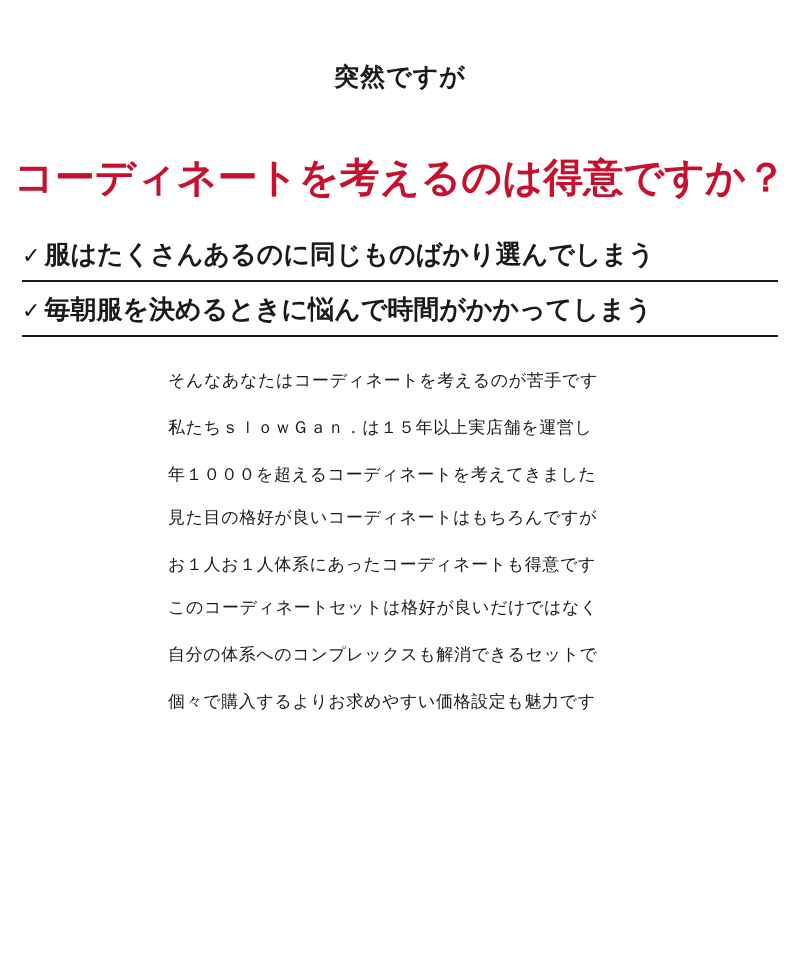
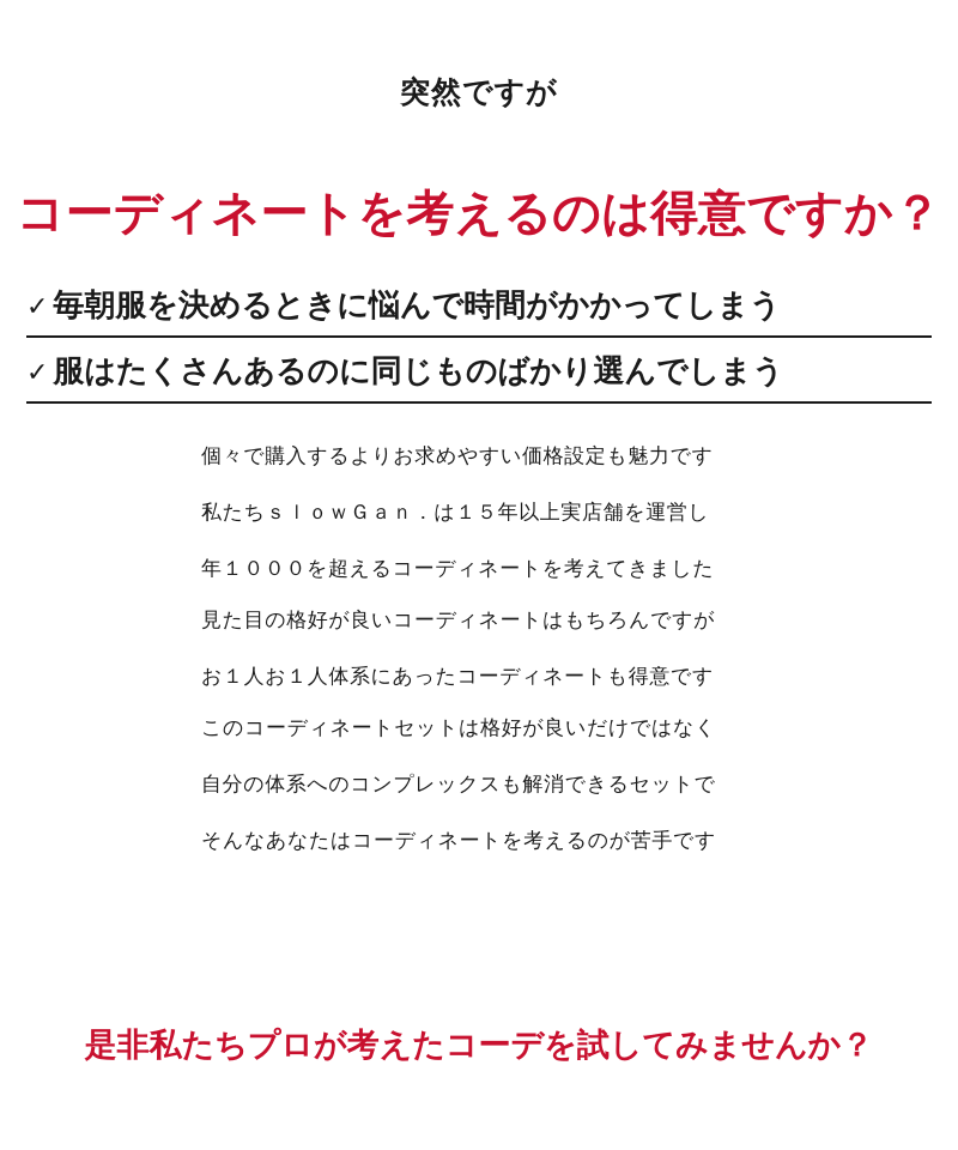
  突然ですが
  コーディネートを考えるのは得意ですか？
  ✓
- 服はたくさんあるのに同じものばかり選んでしまう
+ 毎朝服を決めるときに悩んで時間がかかってしまう
  ✓
- 毎朝服を決めるときに悩んで時間がかかってしまう
+ 服はたくさんあるのに同じものばかり選んでしまう
- そんなあなたはコーディネートを考えるのが苦手です
+ 個々で購入するよりお求めやすい価格設定も魅力です
  私たちｓｌｏｗＧａｎ．は１５年以上実店舗を運営し
  年１０００を超えるコーディネートを考えてきました
  見た目の格好が良いコーディネートはもちろんですが
  お１人お１人体系にあったコーディネートも得意です
  このコーディネートセットは格好が良いだけではなく
  自分の体系へのコンプレックスも解消できるセットで
- 個々で購入するよりお求めやすい価格設定も魅力です
+ そんなあなたはコーディネートを考えるのが苦手です
+ 是非私たちプロが考えたコーデを試してみませんか？
